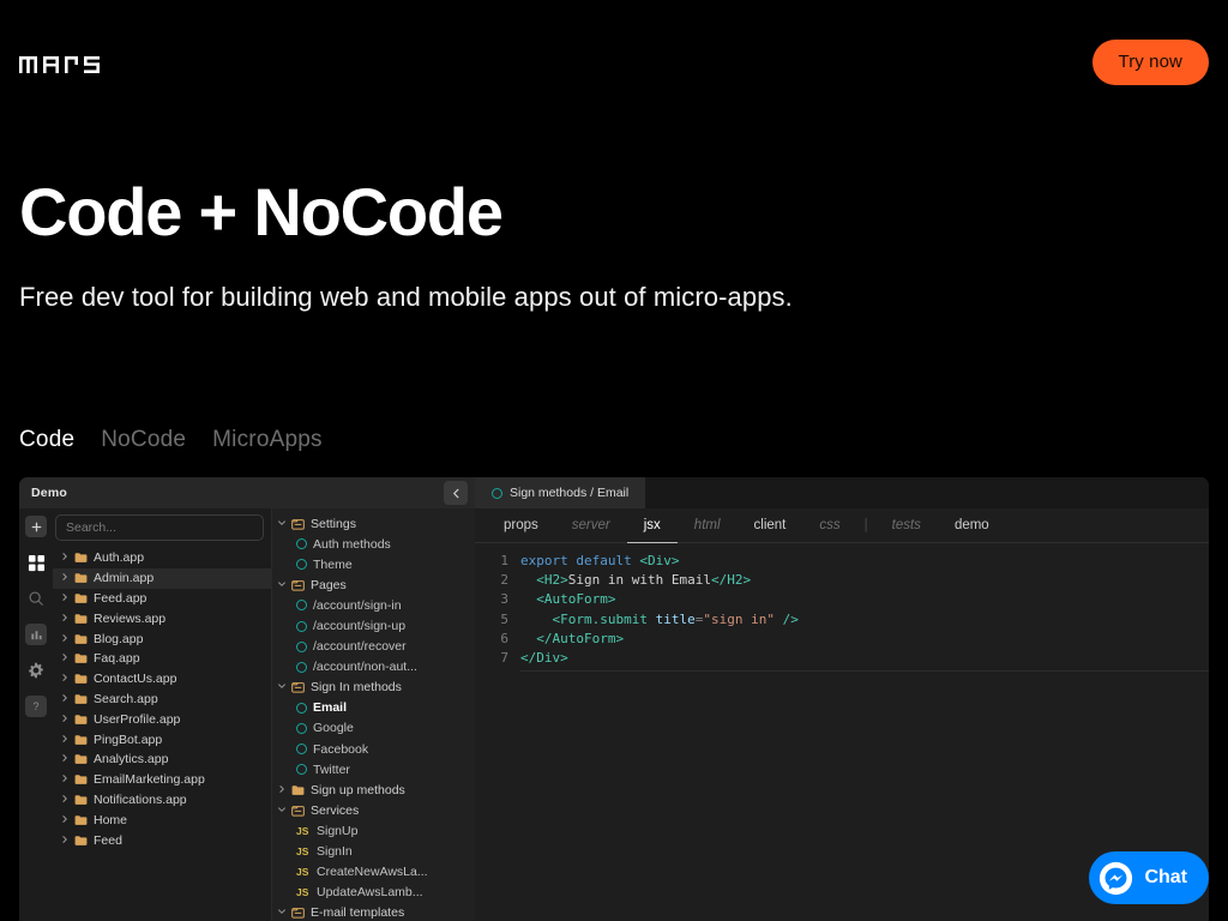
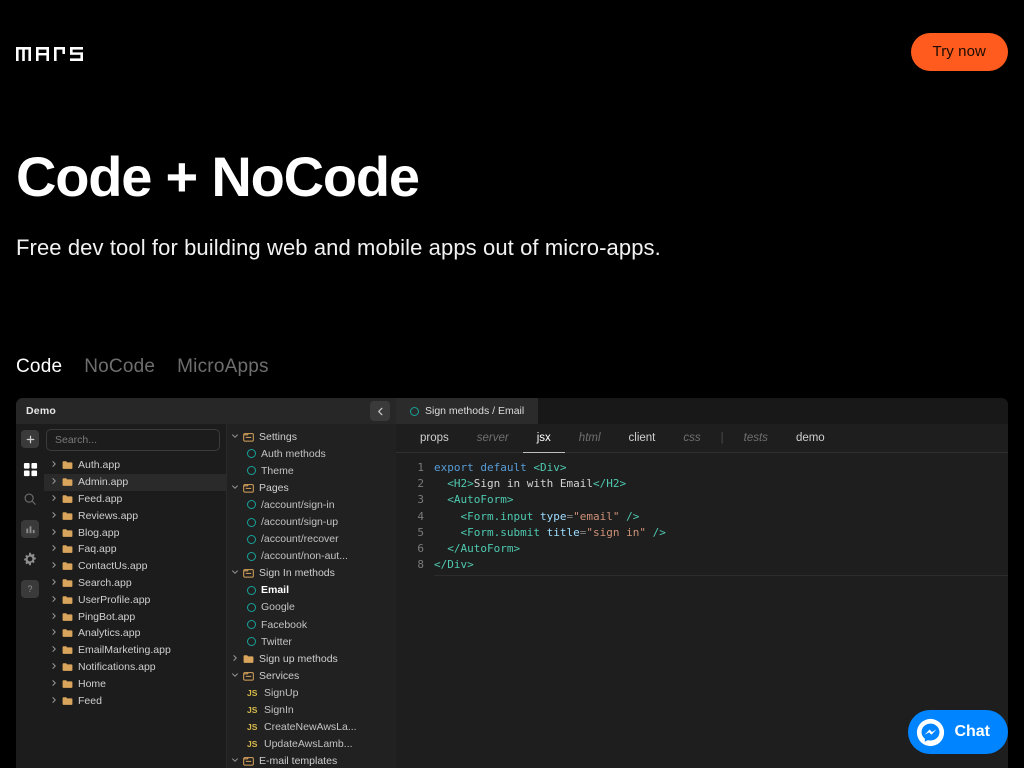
  Try now
  Code + NoCode
  Free dev tool for building web and mobile apps out of micro-apps.
  Code
  NoCode
  MicroApps
  Demo
  ?
  Search...
  Auth.app
  Admin.app
  Feed.app
  Reviews.app
  Blog.app
  Faq.app
  ContactUs.app
  Search.app
  UserProfile.app
  PingBot.app
  Analytics.app
  EmailMarketing.app
  Notifications.app
  Home
  Feed
  Settings
  Auth methods
  Theme
  Pages
  /account/sign-in
  /account/sign-up
  /account/recover
  /account/non-aut...
  Sign In methods
  Email
  Google
  Facebook
  Twitter
  Sign up methods
  Services
  JS
  SignUp
  JS
  SignIn
  JS
  CreateNewAwsLa...
  JS
  UpdateAwsLamb...
  E-mail templates
  Sign methods / Email
  props
  server
  jsx
  html
  client
  css
  |
  tests
  demo
  1
  export default <Div>
  2
  <H2>Sign in with Email</H2>
  3
  <AutoForm>
+ 4
+ <Form.input type="email" />
  5
  <Form.submit title="sign in" />
  6
  </AutoForm>
- 7
+ 8
  </Div>
  Chat
